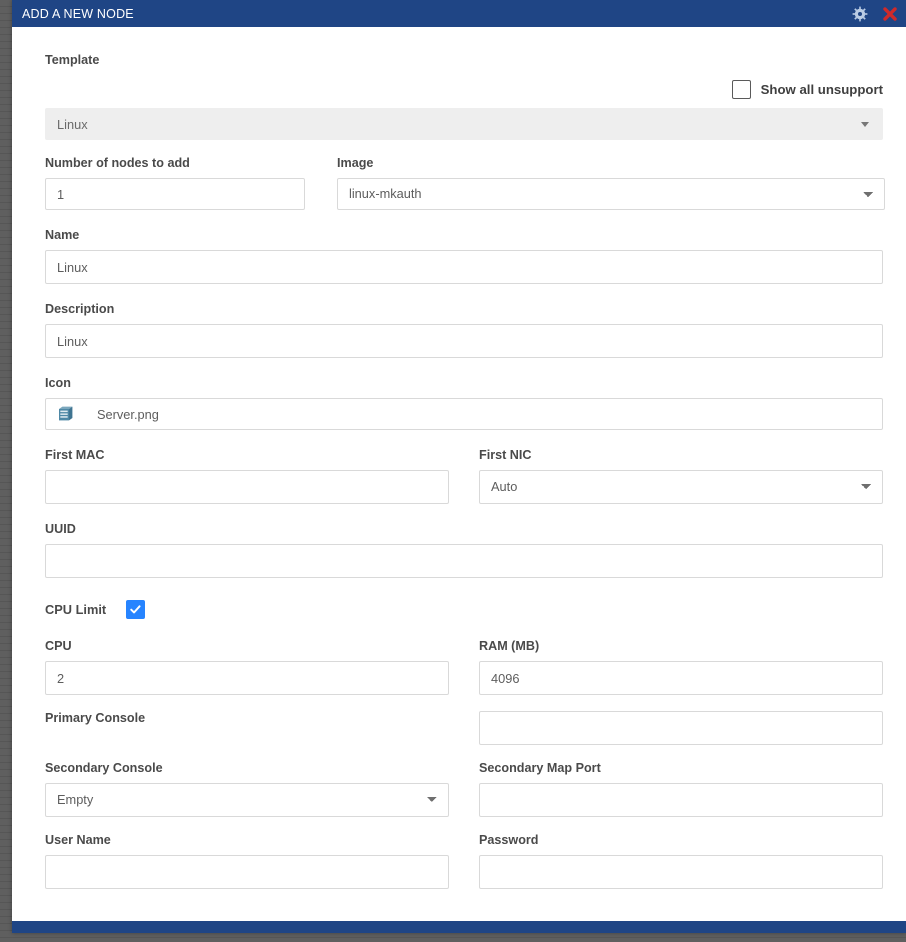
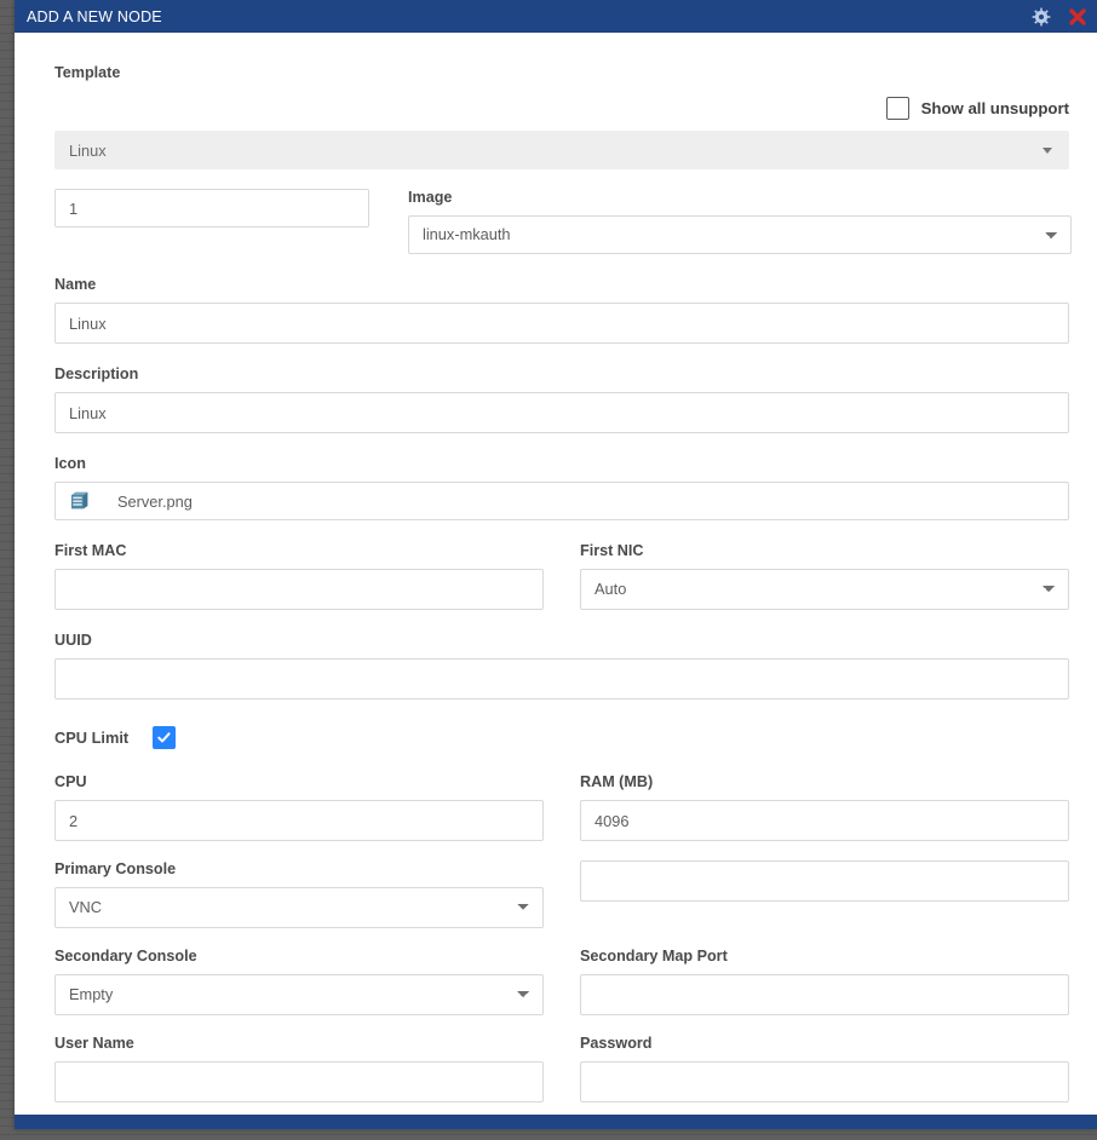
  ADD A NEW NODE
  Template
  Show all unsupport
  Linux
- Number of nodes to add
  1
  Image
  linux-mkauth
  Name
  Linux
  Description
  Linux
  Icon
  Server.png
  First MAC
  First NIC
  Auto
  UUID
  CPU Limit
  CPU
  2
  RAM (MB)
  4096
  Primary Console
+ VNC
  Secondary Console
  Empty
  Secondary Map Port
  User Name
  Password
